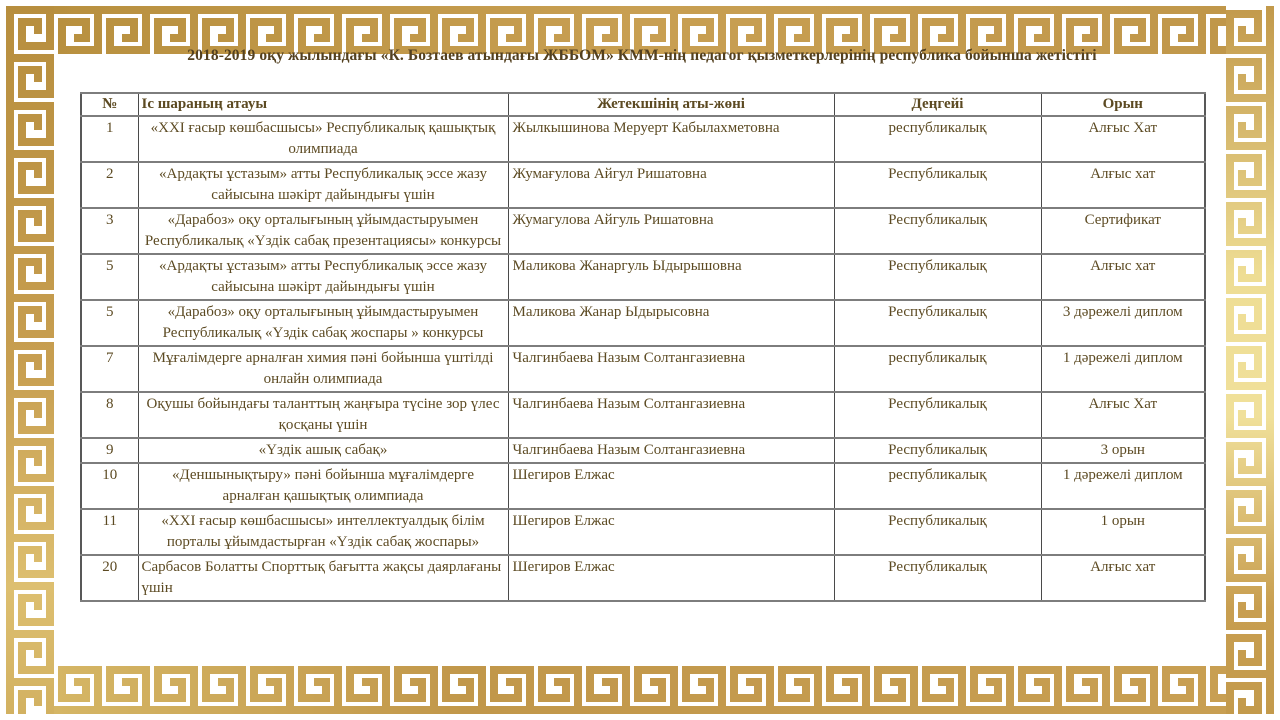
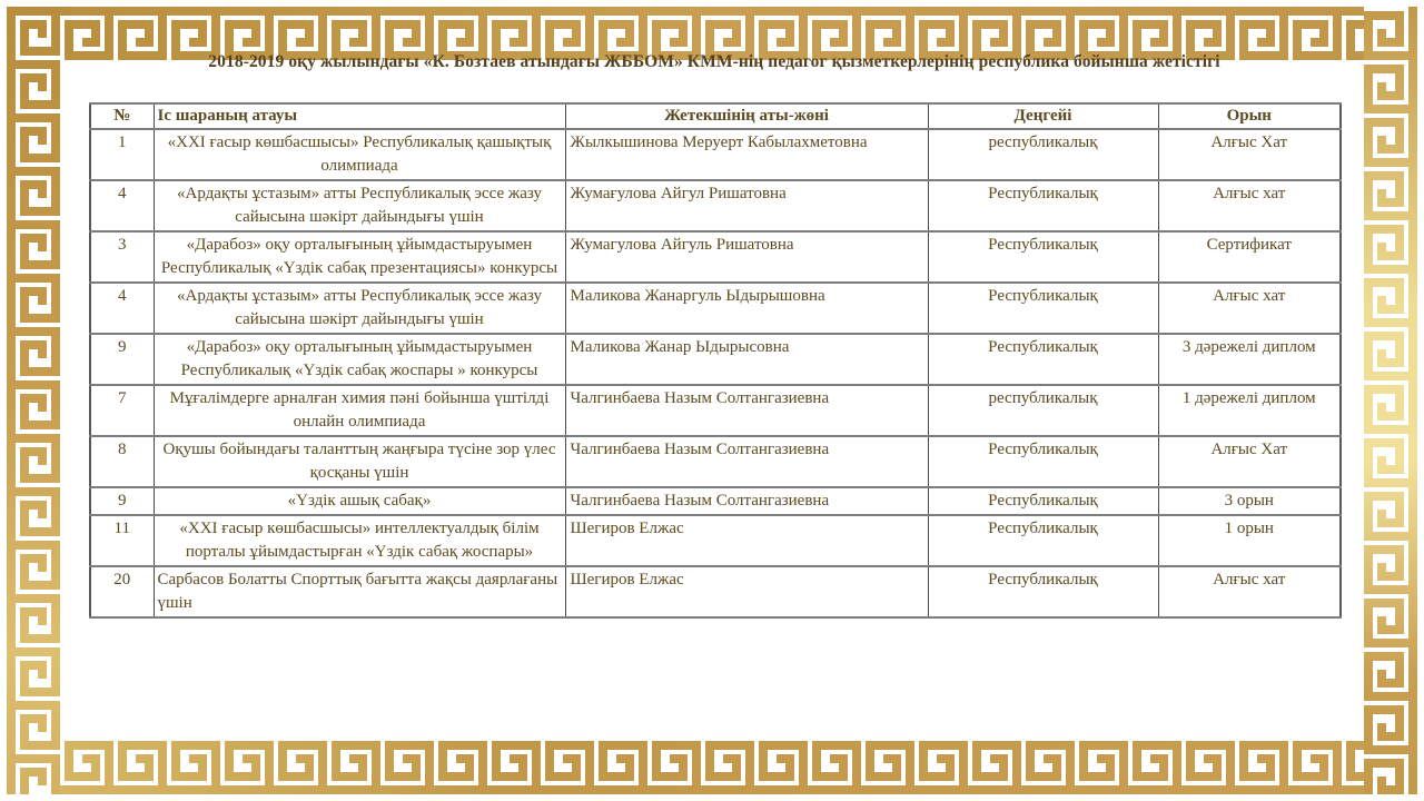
  2018-2019 оқу жылындағы «К. Бозтаев атындағы ЖББОМ» КММ-нің педагог қызметкерлерінің республика бойынша жетістігі
  №	Іс шараның атауы	Жетекшінің аты-жөні	Деңгейі	Орын
  1	«XXI ғасыр көшбасшысы» Республикалық қашықтық олимпиада	Жылкышинова Меруерт Кабылахметовна	республикалық	Алғыс Хат
- 2	«Ардақты ұстазым» атты Республикалық эссе жазу сайысына шәкірт дайындығы үшін	Жумағулова Айгул Ришатовна	Республикалық	Алғыс хат
+ 4	«Ардақты ұстазым» атты Республикалық эссе жазу сайысына шәкірт дайындығы үшін	Жумағулова Айгул Ришатовна	Республикалық	Алғыс хат
  3	«Дарабоз» оқу орталығының ұйымдастыруымен Республикалық «Үздік сабақ презентациясы» конкурсы	Жумагулова Айгуль Ришатовна	Республикалық	Сертификат
- 5	«Ардақты ұстазым» атты Республикалық эссе жазу сайысына шәкірт дайындығы үшін	Маликова Жанаргуль Ыдырышовна	Республикалық	Алғыс хат
+ 4	«Ардақты ұстазым» атты Республикалық эссе жазу сайысына шәкірт дайындығы үшін	Маликова Жанаргуль Ыдырышовна	Республикалық	Алғыс хат
- 5	«Дарабоз» оқу орталығының ұйымдастыруымен Республикалық «Үздік сабақ жоспары » конкурсы	Маликова Жанар Ыдырысовна	Республикалық	3 дәрежелі диплом
+ 9	«Дарабоз» оқу орталығының ұйымдастыруымен Республикалық «Үздік сабақ жоспары » конкурсы	Маликова Жанар Ыдырысовна	Республикалық	3 дәрежелі диплом
  7	Мұғалімдерге арналған химия пәні бойынша үштілді онлайн олимпиада	Чалгинбаева Назым Солтангазиевна	республикалық	1 дәрежелі диплом
  8	Оқушы бойындағы таланттың жаңғыра түсіне зор үлес қосқаны үшін	Чалгинбаева Назым Солтангазиевна	Республикалық	Алғыс Хат
  9	«Үздік ашық сабақ»	Чалгинбаева Назым Солтангазиевна	Республикалық	3 орын
- 10	«Деншынықтыру» пәні бойынша мұғалімдерге арналған қашықтық олимпиада	Шегиров Елжас	республикалық	1 дәрежелі диплом
  11	«XXI ғасыр көшбасшысы» интеллектуалдық білім порталы ұйымдастырған «Үздік сабақ жоспары»	Шегиров Елжас	Республикалық	1 орын
  20	Сарбасов Болатты Спорттық бағытта жақсы даярлағаны үшін	Шегиров Елжас	Республикалық	Алғыс хат
